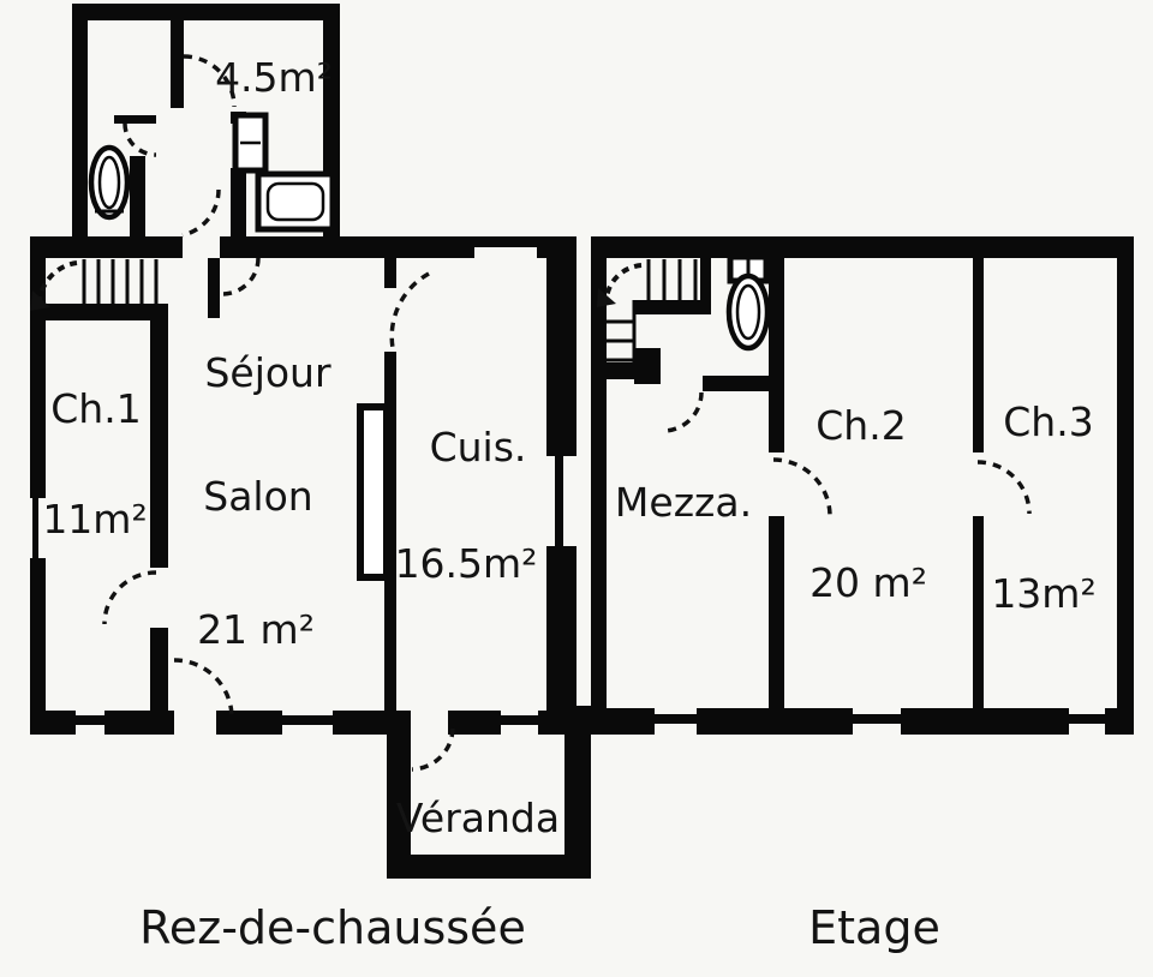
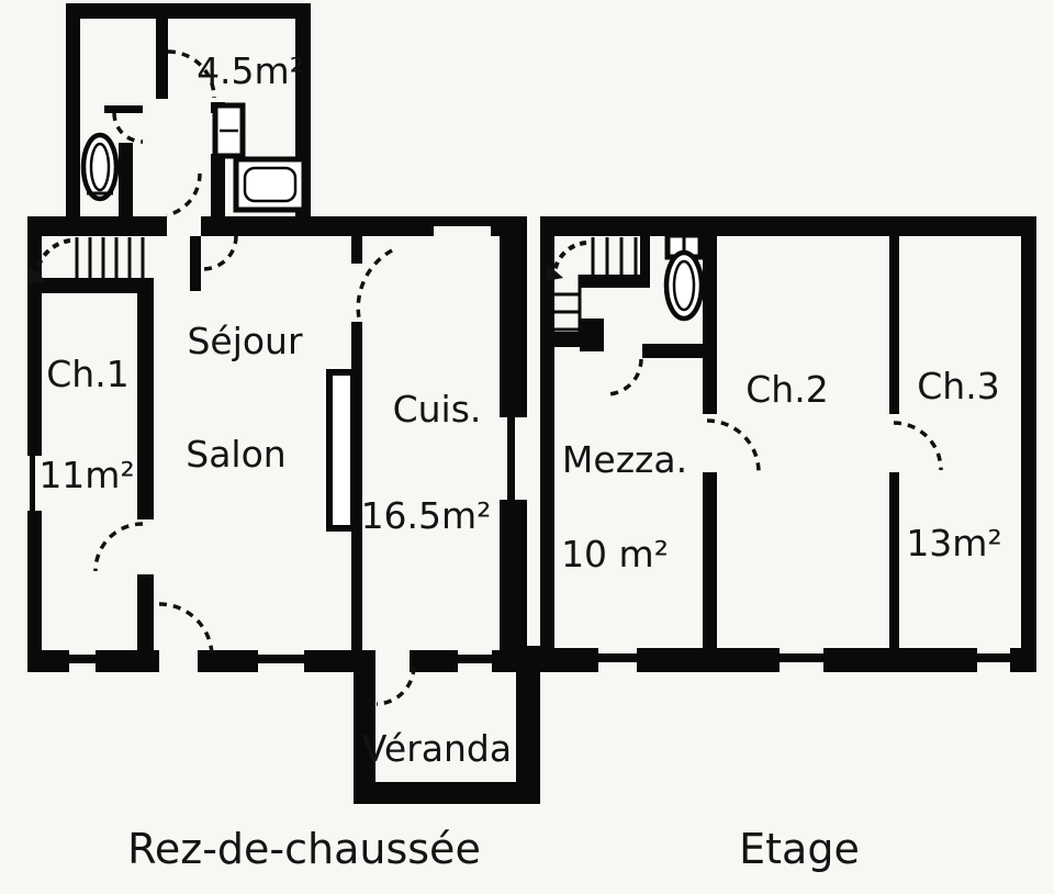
  4.5m²
  Ch.1
  11m²
  Séjour
  Salon
- 21 m²
  Cuis.
  16.5m²
  Véranda
  Rez-de-chaussée
  Mezza.
+ 10 m²
  Ch.2
- 20 m²
  Ch.3
  13m²
  Etage
